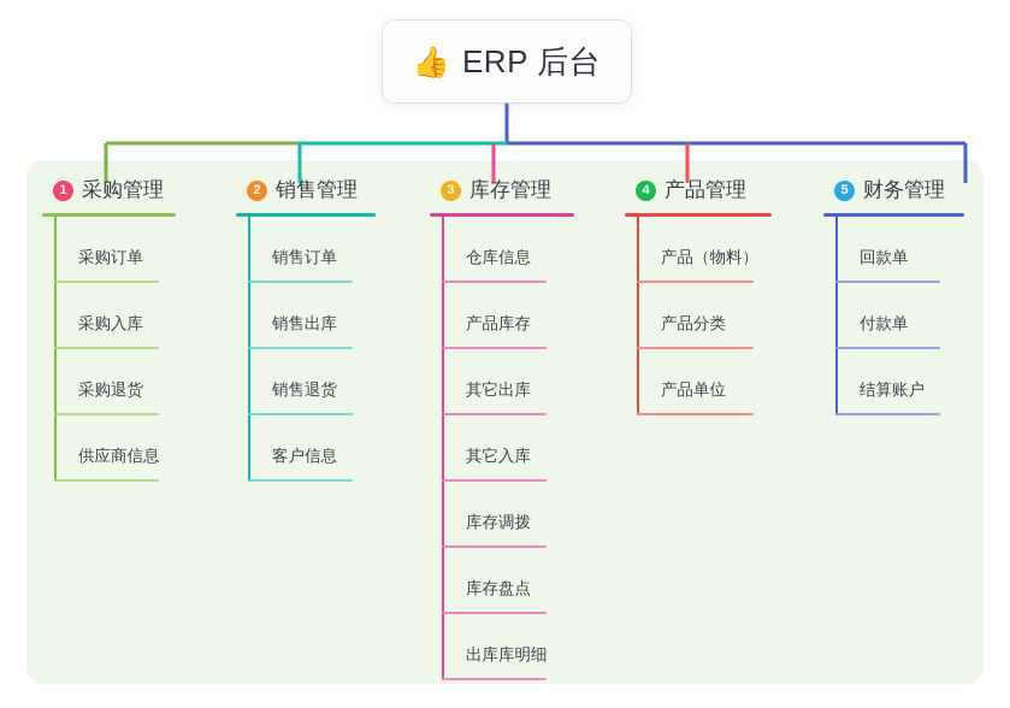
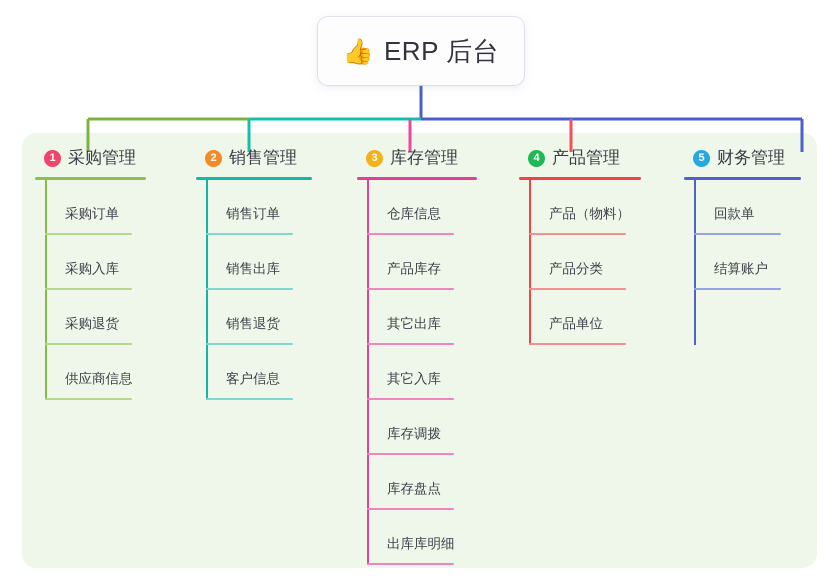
  👍
  ERP 后台
  1
  采购管理
  采购订单
  采购入库
  采购退货
  供应商信息
  2
  销售管理
  销售订单
  销售出库
  销售退货
  客户信息
  3
  库存管理
  仓库信息
  产品库存
  其它出库
  其它入库
  库存调拨
  库存盘点
  出库库明细
  4
  产品管理
  产品（物料）
  产品分类
  产品单位
  5
  财务管理
  回款单
- 付款单
  结算账户
